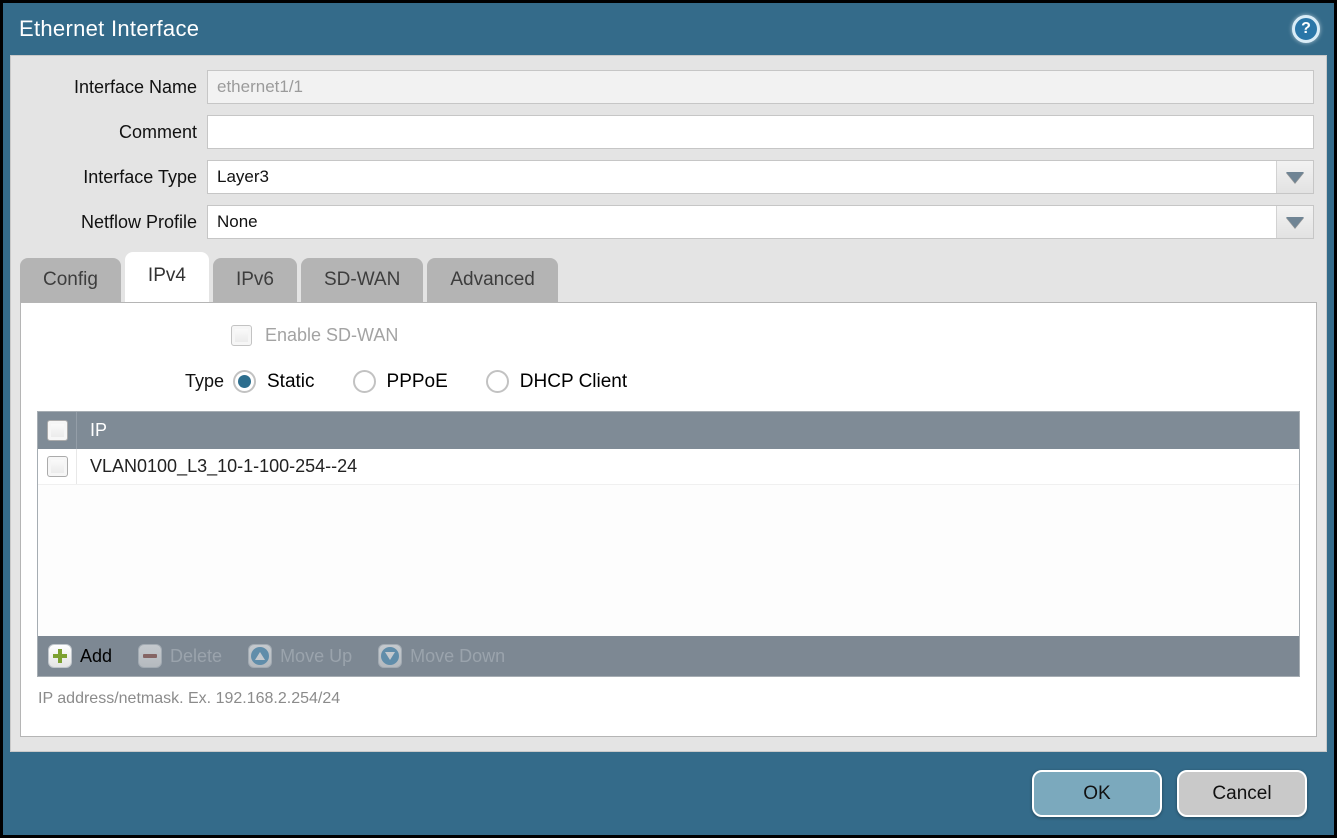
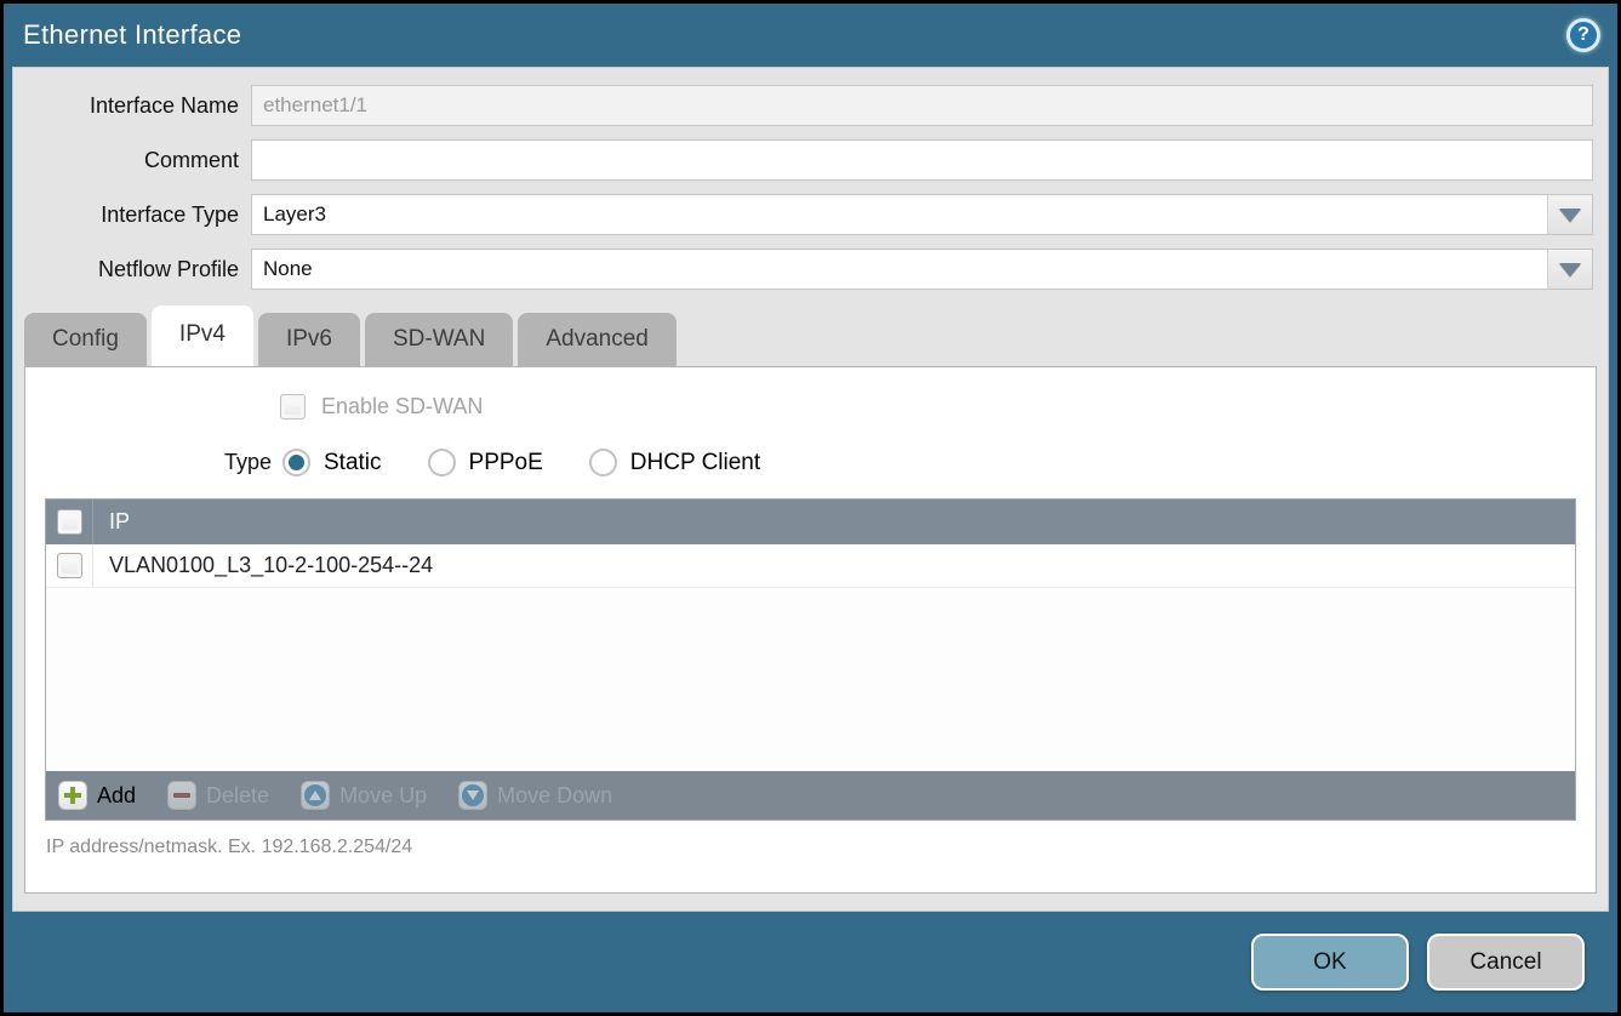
  Ethernet Interface
  ?
  Interface Name
  ethernet1/1
  Comment
  Interface Type
  Layer3
  Netflow Profile
  None
  Config
  IPv4
  IPv6
  SD-WAN
  Advanced
  Enable SD-WAN
  Type
  Static
  PPPoE
  DHCP Client
  IP
- VLAN0100_L3_10-1-100-254--24
+ VLAN0100_L3_10-2-100-254--24
  Add
  Delete
  Move Up
  Move Down
  IP address/netmask. Ex. 192.168.2.254/24
  OK
  Cancel
